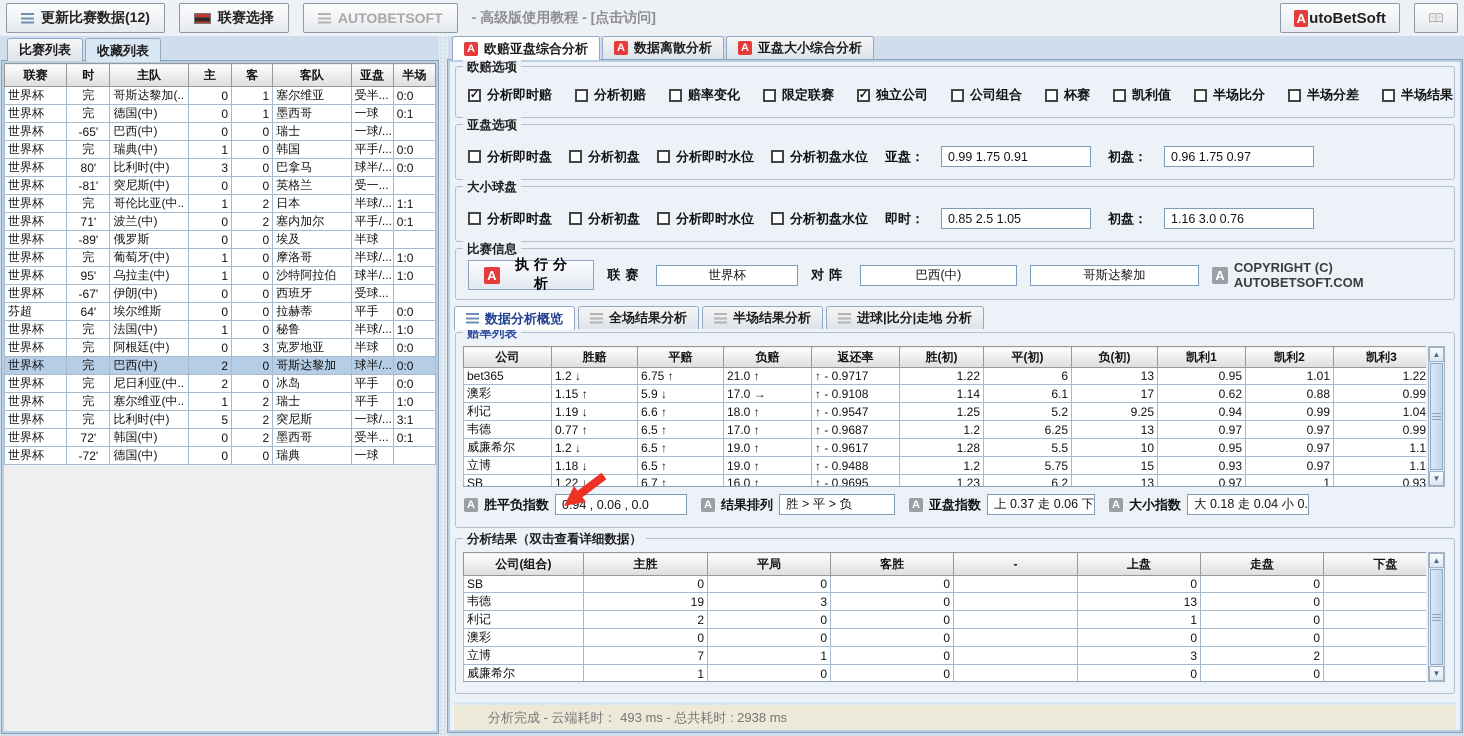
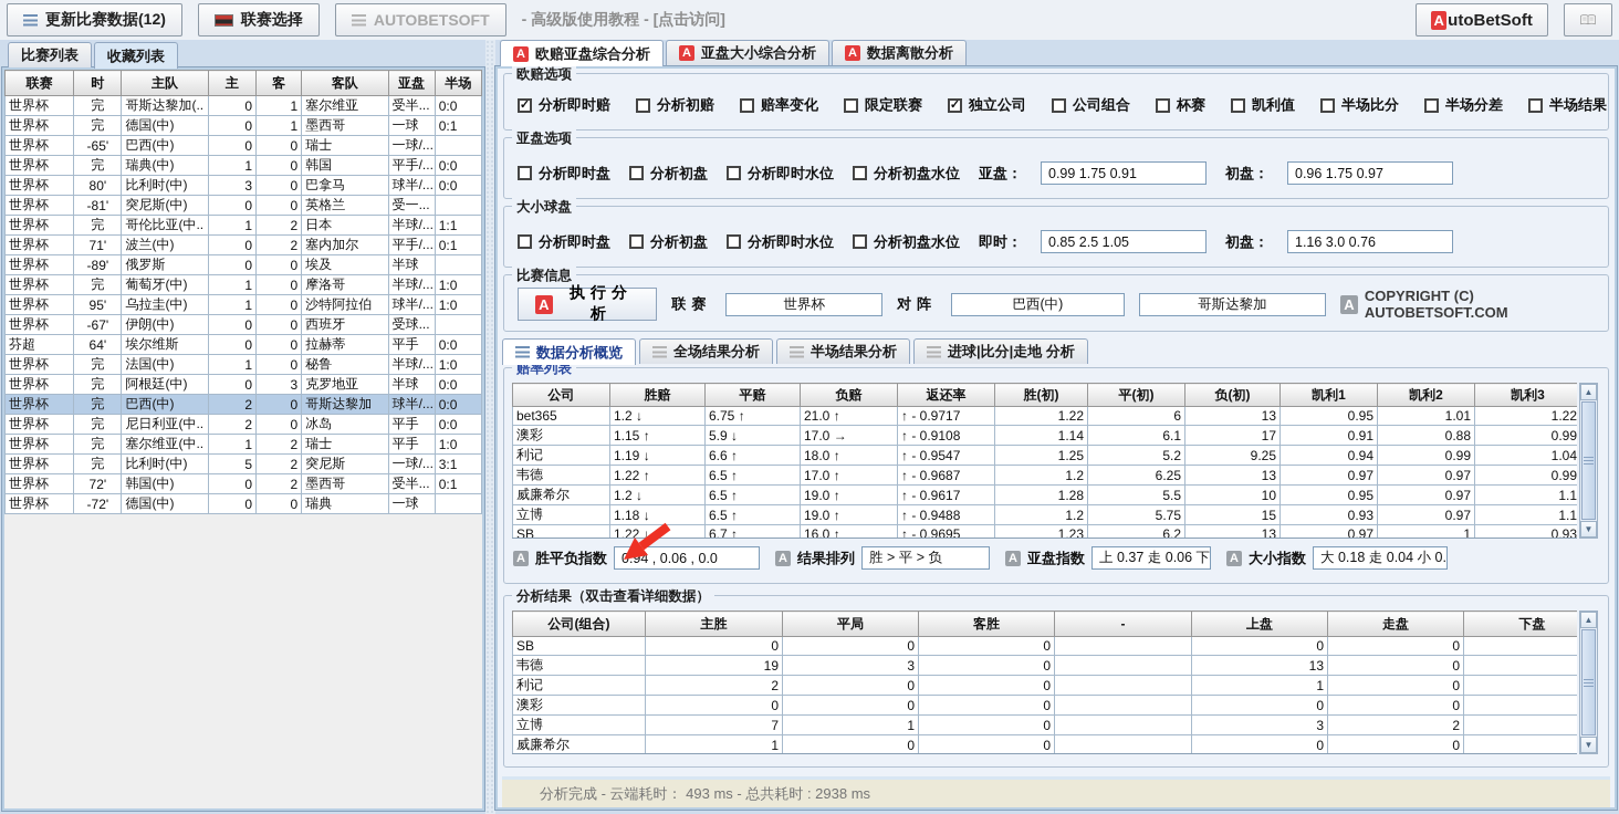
  更新比赛数据(12)
  联赛选择
  AUTOBETSOFT
  - 高级版使用教程 - [点击访问]
  A
  utoBetSoft
  比赛列表
  收藏列表
  联赛	时	主队	主	客	客队	亚盘	半场
  世界杯	完	哥斯达黎加(..	0	1	塞尔维亚	受半...	0:0
  世界杯	完	德国(中)	0	1	墨西哥	一球	0:1
  世界杯	-65'	巴西(中)	0	0	瑞士	一球/...
  世界杯	完	瑞典(中)	1	0	韩国	平手/...	0:0
  世界杯	80'	比利时(中)	3	0	巴拿马	球半/...	0:0
  世界杯	-81'	突尼斯(中)	0	0	英格兰	受一...
  世界杯	完	哥伦比亚(中..	1	2	日本	半球/...	1:1
  世界杯	71'	波兰(中)	0	2	塞内加尔	平手/...	0:1
  世界杯	-89'	俄罗斯	0	0	埃及	半球
  世界杯	完	葡萄牙(中)	1	0	摩洛哥	半球/...	1:0
  世界杯	95'	乌拉圭(中)	1	0	沙特阿拉伯	球半/...	1:0
  世界杯	-67'	伊朗(中)	0	0	西班牙	受球...
  芬超	64'	埃尔维斯	0	0	拉赫蒂	平手	0:0
  世界杯	完	法国(中)	1	0	秘鲁	半球/...	1:0
  世界杯	完	阿根廷(中)	0	3	克罗地亚	半球	0:0
  世界杯	完	巴西(中)	2	0	哥斯达黎加	球半/...	0:0
  世界杯	完	尼日利亚(中..	2	0	冰岛	平手	0:0
  世界杯	完	塞尔维亚(中..	1	2	瑞士	平手	1:0
  世界杯	完	比利时(中)	5	2	突尼斯	一球/...	3:1
  世界杯	72'	韩国(中)	0	2	墨西哥	受半...	0:1
  世界杯	-72'	德国(中)	0	0	瑞典	一球
  A
  欧赔亚盘综合分析
  A
- 数据离散分析
+ 亚盘大小综合分析
  A
- 亚盘大小综合分析
+ 数据离散分析
  欧赔选项
  ✓
  分析即时赔
  分析初赔
  赔率变化
  限定联赛
  ✓
  独立公司
  公司组合
  杯赛
  凯利值
  半场比分
  半场分差
  半场结果
  亚盘选项
  分析即时盘
  分析初盘
  分析即时水位
  分析初盘水位
  亚盘：
  0.99 1.75 0.91
  初盘：
  0.96 1.75 0.97
  大小球盘
  分析即时盘
  分析初盘
  分析即时水位
  分析初盘水位
  即时：
  0.85 2.5 1.05
  初盘：
  1.16 3.0 0.76
  比赛信息
  A
  执行分析
  联赛
  世界杯
  对阵
  巴西(中)
  哥斯达黎加
  A
  COPYRIGHT (C) AUTOBETSOFT.COM
  数据分析概览
  全场结果分析
  半场结果分析
  进球|比分|走地 分析
  赔率列表
  公司	胜赔	平赔	负赔	返还率	胜(初)	平(初)	负(初)	凯利1	凯利2	凯利3
  bet365	1.2 ↓	6.75 ↑	21.0 ↑	↑ - 0.9717	1.22	6	13	0.95	1.01	1.22
- 澳彩	1.15 ↑	5.9 ↓	17.0 →	↑ - 0.9108	1.14	6.1	17	0.62	0.88	0.99
+ 澳彩	1.15 ↑	5.9 ↓	17.0 →	↑ - 0.9108	1.14	6.1	17	0.91	0.88	0.99
  利记	1.19 ↓	6.6 ↑	18.0 ↑	↑ - 0.9547	1.25	5.2	9.25	0.94	0.99	1.04
- 韦德	0.77 ↑	6.5 ↑	17.0 ↑	↑ - 0.9687	1.2	6.25	13	0.97	0.97	0.99
+ 韦德	1.22 ↑	6.5 ↑	17.0 ↑	↑ - 0.9687	1.2	6.25	13	0.97	0.97	0.99
  威廉希尔	1.2 ↓	6.5 ↑	19.0 ↑	↑ - 0.9617	1.28	5.5	10	0.95	0.97	1.1
  立博	1.18 ↓	6.5 ↑	19.0 ↑	↑ - 0.9488	1.2	5.75	15	0.93	0.97	1.1
  SB	1.22 ↓	6.7 ↑	16.0 ↑	↑ - 0.9695	1.23	6.2	13	0.97	1	0.93
  ▲
  ▼
  A
  胜平负指数
  94 , 0.06 , 0.0
  A
  结果排列
  胜 > 平 > 负
  A
  亚盘指数
  上 0.37 走 0.06 下
  A
  大小指数
  大 0.18 走 0.04 小 0.
  分析结果（双击查看详细数据）
  公司(组合)	主胜	平局	客胜	-	上盘	走盘	下盘
  SB	0	0	0		0	0
  韦德	19	3	0		13	0
  利记	2	0	0		1	0
  澳彩	0	0	0		0	0
  立博	7	1	0		3	2
  威廉希尔	1	0	0		0	0
  ▲
  ▼
  分析完成 - 云端耗时： 493 ms - 总共耗时 : 2938 ms
